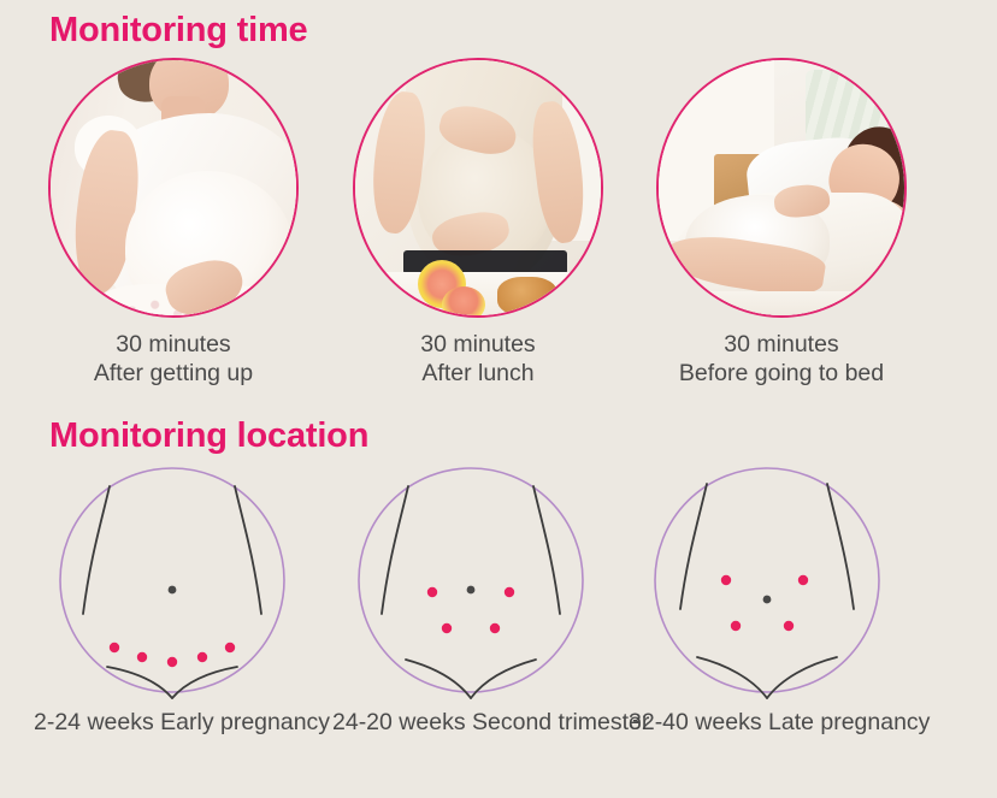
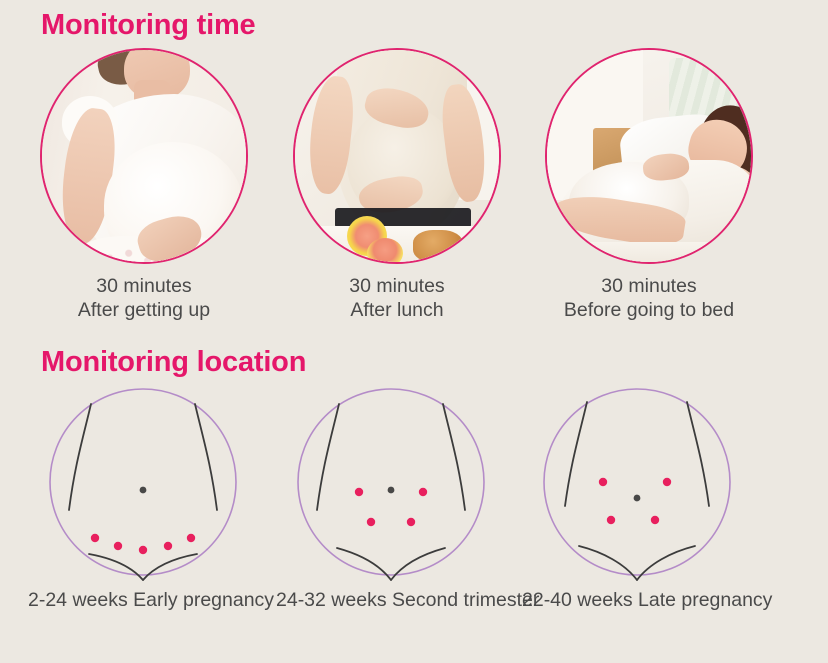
  Monitoring time
  30 minutes
  After getting up
  30 minutes
  After lunch
  30 minutes
  Before going to bed
  Monitoring location
  2-24 weeks Early pregnancy
- 24-20 weeks Second trimester
+ 24-32 weeks Second trimester
- 32-40 weeks Late pregnancy
+ 22-40 weeks Late pregnancy
